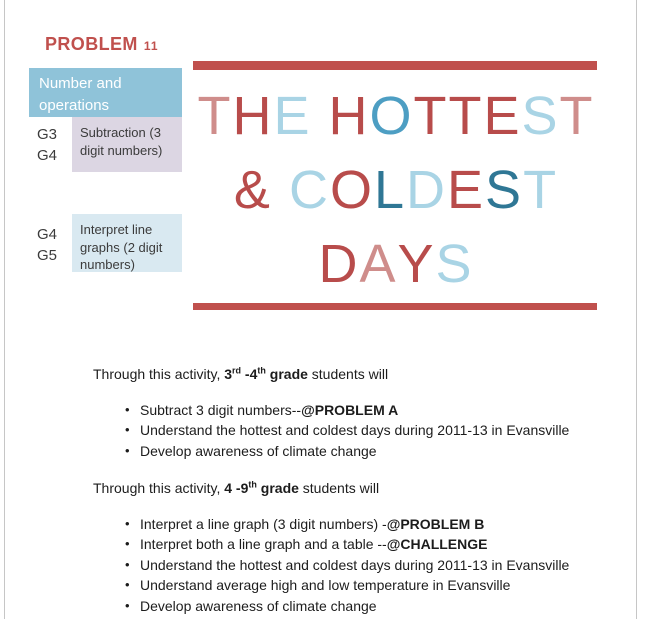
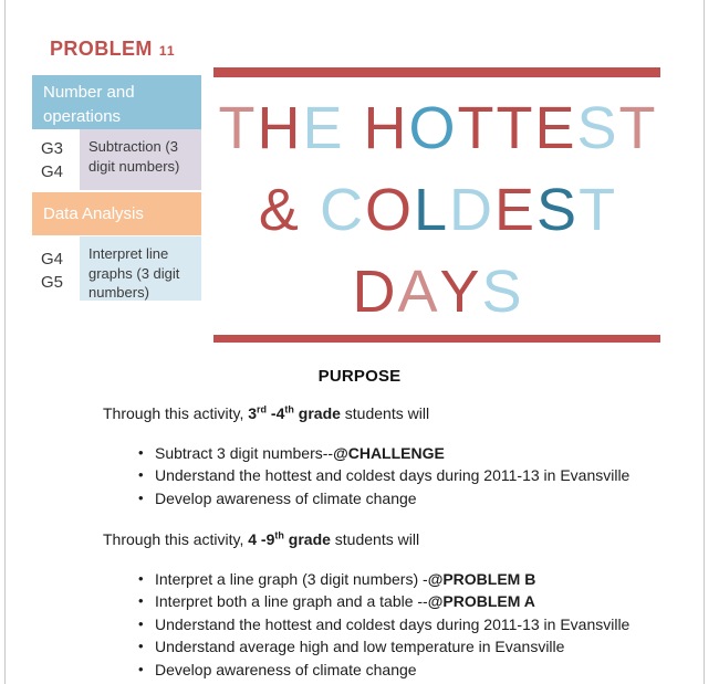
  PROBLEM 11
  Number and operations
  G3
  G4
  Subtraction (3 digit numbers)
+ Data Analysis
  G4
  G5
- Interpret line graphs (2 digit numbers)
+ Interpret line graphs (3 digit numbers)
  THE HOTTEST
  & COLDEST
  DAYS
+ PURPOSE
  Through this activity, 3rd -4th grade students will
  •
- Subtract 3 digit numbers--@PROBLEM A
+ Subtract 3 digit numbers--@CHALLENGE
  •
  Understand the hottest and coldest days during 2011-13 in Evansville
  •
  Develop awareness of climate change
  Through this activity, 4 -9th grade students will
  •
  Interpret a line graph (3 digit numbers) -@PROBLEM B
  •
- Interpret both a line graph and a table --@CHALLENGE
+ Interpret both a line graph and a table --@PROBLEM A
  •
  Understand the hottest and coldest days during 2011-13 in Evansville
  •
  Understand average high and low temperature in Evansville
  •
  Develop awareness of climate change
